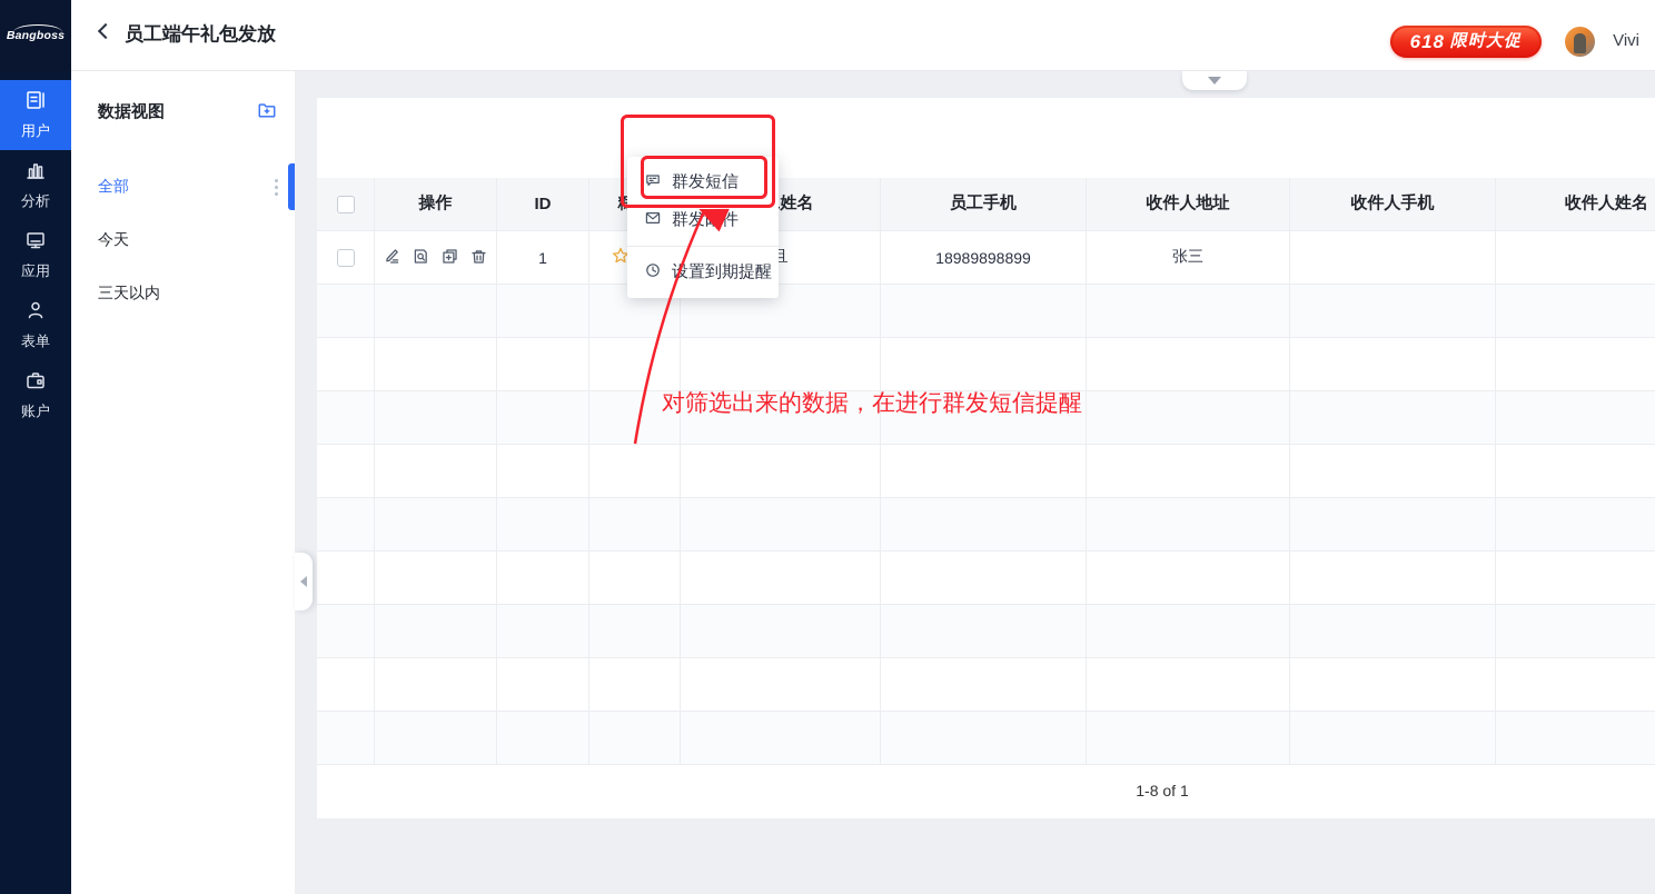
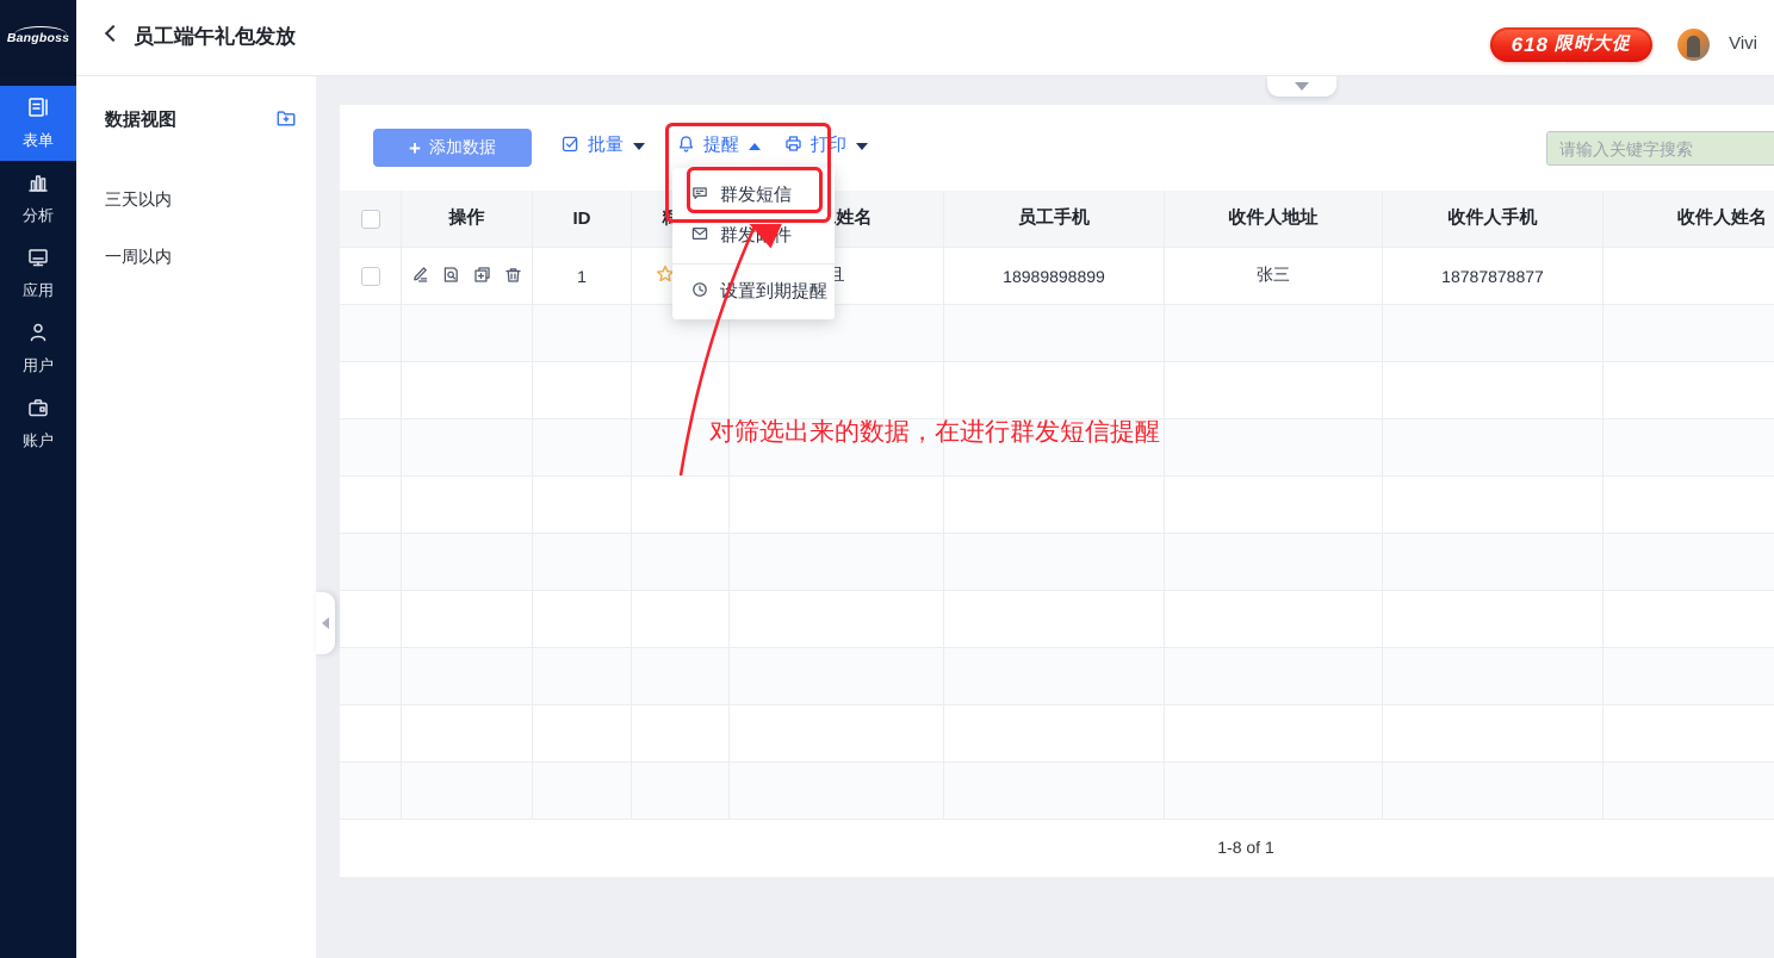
  Bangboss
  员工端午礼包发放
  618
  限时大促
  Vivi
- 用户
+ 表单
  分析
  应用
- 表单
+ 用户
  账户
  数据视图
- 全部
- 今天
  三天以内
+ 一周以内
+ +
+ 添加数据
+ 批量
+ 提醒
+ 打印
+ 请输入关键字搜索
  操作
  ID
  员工手机
  收件人地址
  收件人手机
  收件人姓名
  1
  且
  18989898899
  张三
+ 18787878877
  1-8 of 1
  群发短信
  群发邮件
  置到期提醒
  对筛选出来的数据，在进行群发短信提醒
